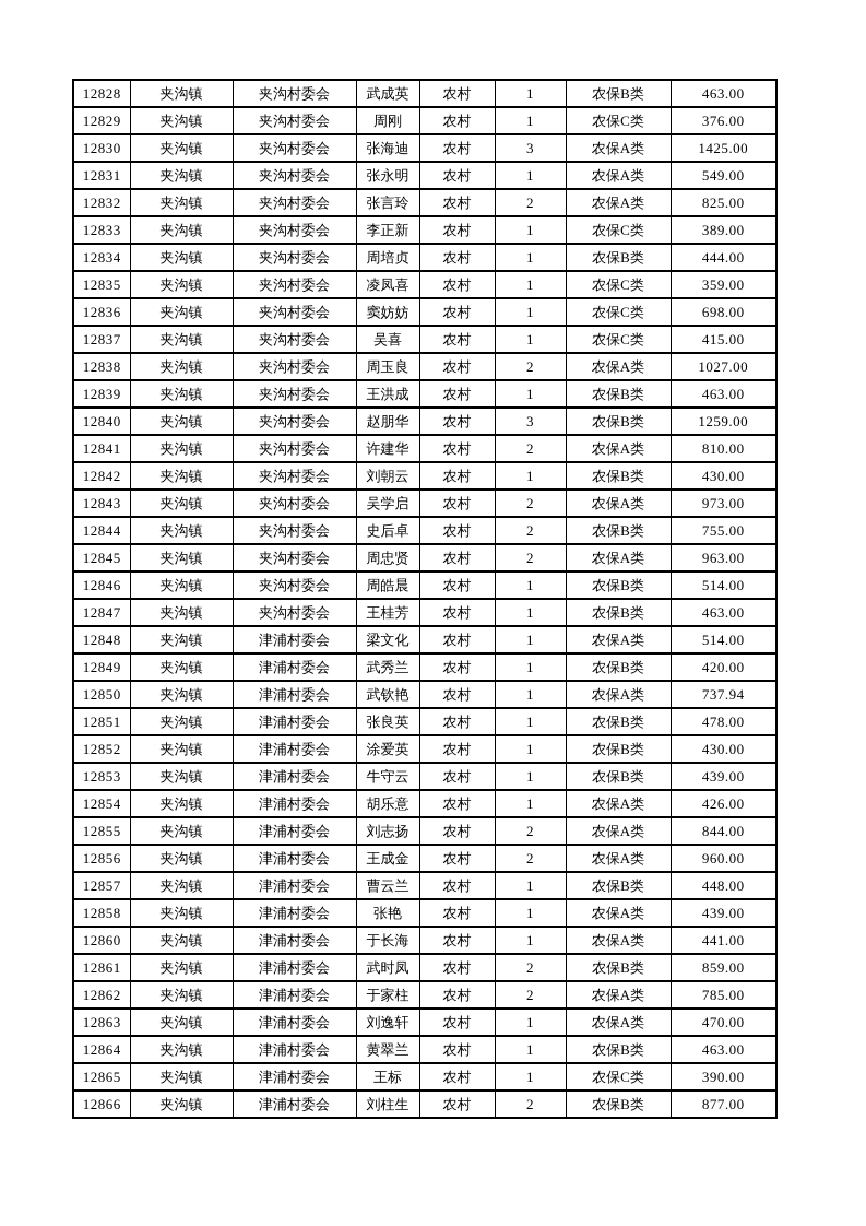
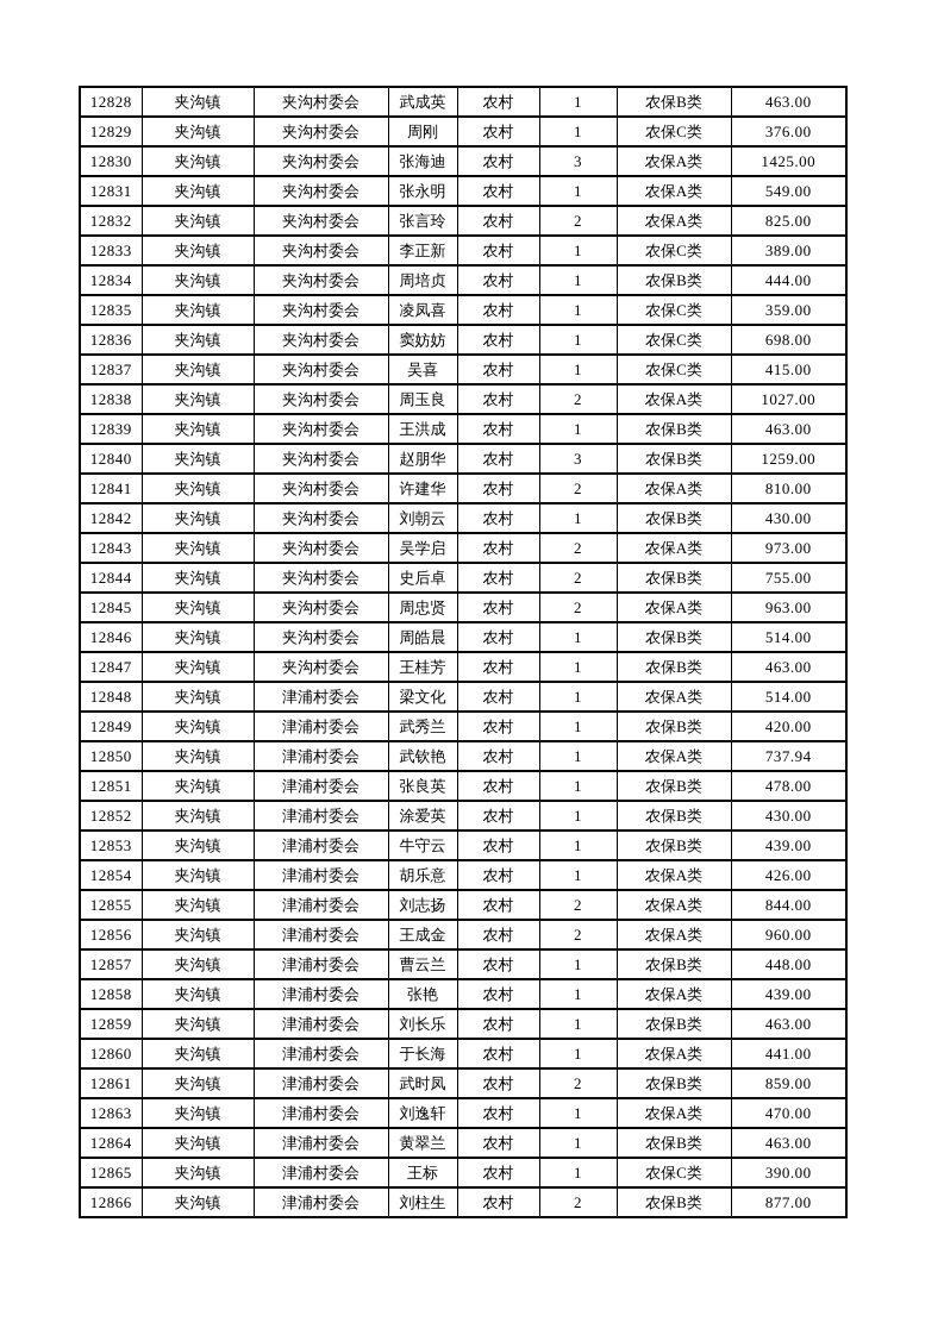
  12828	夹沟镇	夹沟村委会	武成英	农村	1	农保B类	463.00
  12829	夹沟镇	夹沟村委会	周刚	农村	1	农保C类	376.00
  12830	夹沟镇	夹沟村委会	张海迪	农村	3	农保A类	1425.00
  12831	夹沟镇	夹沟村委会	张永明	农村	1	农保A类	549.00
  12832	夹沟镇	夹沟村委会	张言玲	农村	2	农保A类	825.00
  12833	夹沟镇	夹沟村委会	李正新	农村	1	农保C类	389.00
  12834	夹沟镇	夹沟村委会	周培贞	农村	1	农保B类	444.00
  12835	夹沟镇	夹沟村委会	凌凤喜	农村	1	农保C类	359.00
  12836	夹沟镇	夹沟村委会	窦妨妨	农村	1	农保C类	698.00
  12837	夹沟镇	夹沟村委会	吴喜	农村	1	农保C类	415.00
  12838	夹沟镇	夹沟村委会	周玉良	农村	2	农保A类	1027.00
  12839	夹沟镇	夹沟村委会	王洪成	农村	1	农保B类	463.00
  12840	夹沟镇	夹沟村委会	赵朋华	农村	3	农保B类	1259.00
  12841	夹沟镇	夹沟村委会	许建华	农村	2	农保A类	810.00
  12842	夹沟镇	夹沟村委会	刘朝云	农村	1	农保B类	430.00
  12843	夹沟镇	夹沟村委会	吴学启	农村	2	农保A类	973.00
  12844	夹沟镇	夹沟村委会	史后卓	农村	2	农保B类	755.00
  12845	夹沟镇	夹沟村委会	周忠贤	农村	2	农保A类	963.00
  12846	夹沟镇	夹沟村委会	周皓晨	农村	1	农保B类	514.00
  12847	夹沟镇	夹沟村委会	王桂芳	农村	1	农保B类	463.00
  12848	夹沟镇	津浦村委会	梁文化	农村	1	农保A类	514.00
  12849	夹沟镇	津浦村委会	武秀兰	农村	1	农保B类	420.00
  12850	夹沟镇	津浦村委会	武钦艳	农村	1	农保A类	737.94
  12851	夹沟镇	津浦村委会	张良英	农村	1	农保B类	478.00
  12852	夹沟镇	津浦村委会	涂爱英	农村	1	农保B类	430.00
  12853	夹沟镇	津浦村委会	牛守云	农村	1	农保B类	439.00
  12854	夹沟镇	津浦村委会	胡乐意	农村	1	农保A类	426.00
  12855	夹沟镇	津浦村委会	刘志扬	农村	2	农保A类	844.00
  12856	夹沟镇	津浦村委会	王成金	农村	2	农保A类	960.00
  12857	夹沟镇	津浦村委会	曹云兰	农村	1	农保B类	448.00
  12858	夹沟镇	津浦村委会	张艳	农村	1	农保A类	439.00
+ 12859	夹沟镇	津浦村委会	刘长乐	农村	1	农保B类	463.00
  12860	夹沟镇	津浦村委会	于长海	农村	1	农保A类	441.00
  12861	夹沟镇	津浦村委会	武时凤	农村	2	农保B类	859.00
- 12862	夹沟镇	津浦村委会	于家柱	农村	2	农保A类	785.00
  12863	夹沟镇	津浦村委会	刘逸轩	农村	1	农保A类	470.00
  12864	夹沟镇	津浦村委会	黄翠兰	农村	1	农保B类	463.00
  12865	夹沟镇	津浦村委会	王标	农村	1	农保C类	390.00
  12866	夹沟镇	津浦村委会	刘柱生	农村	2	农保B类	877.00
